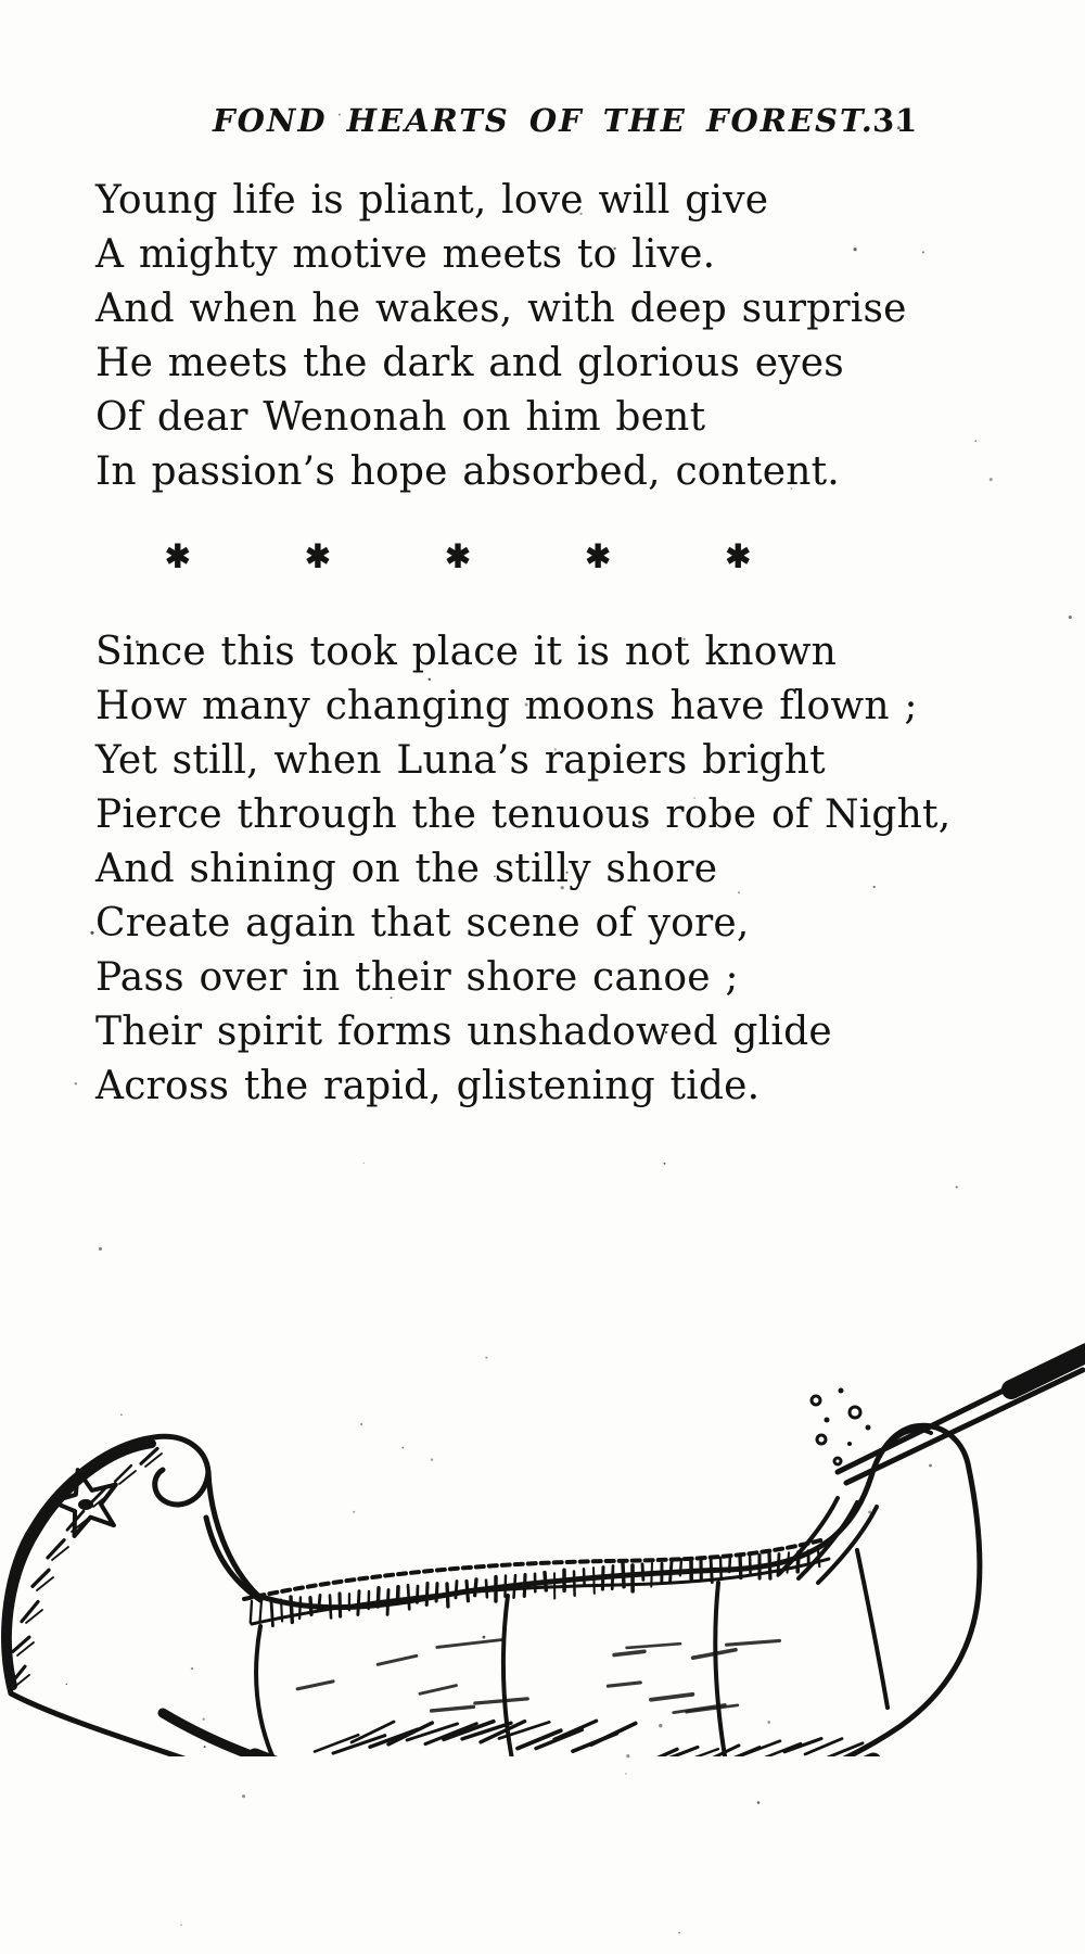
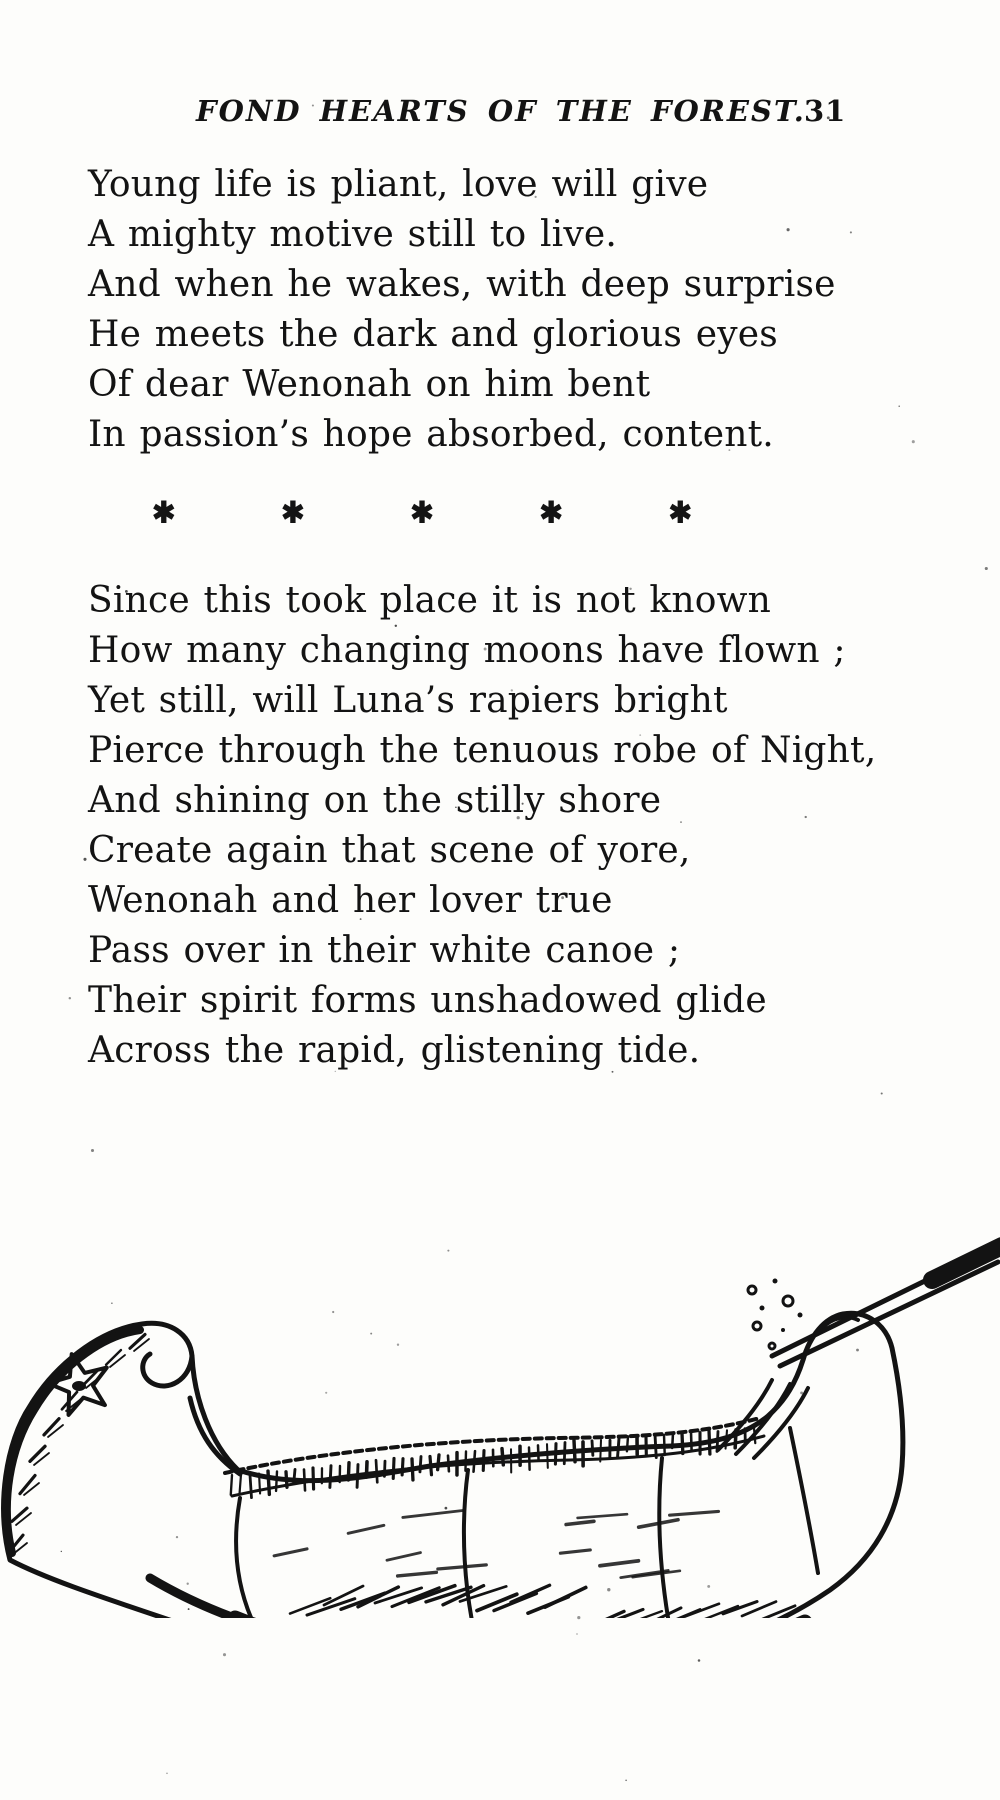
  FOND HEARTS OF THE FOREST.
  31
  Young life is pliant, love will give
- A mighty motive meets to live.
+ A mighty motive still to live.
  And when he wakes, with deep surprise
  He meets the dark and glorious eyes
  Of dear Wenonah on him bent
  In passion’s hope absorbed, content.
  ✱
  ✱
  ✱
  ✱
  ✱
  Since this took place it is not known
  How many changing moons have flown ;
- Yet still, when Luna’s rapiers bright
+ Yet still, will Luna’s rapiers bright
  Pierce through the tenuous robe of Night,
  And shining on the stilly shore
  Create again that scene of yore,
+ Wenonah and her lover true
- Pass over in their shore canoe ;
+ Pass over in their white canoe ;
  Their spirit forms unshadowed glide
  Across the rapid, glistening tide.
